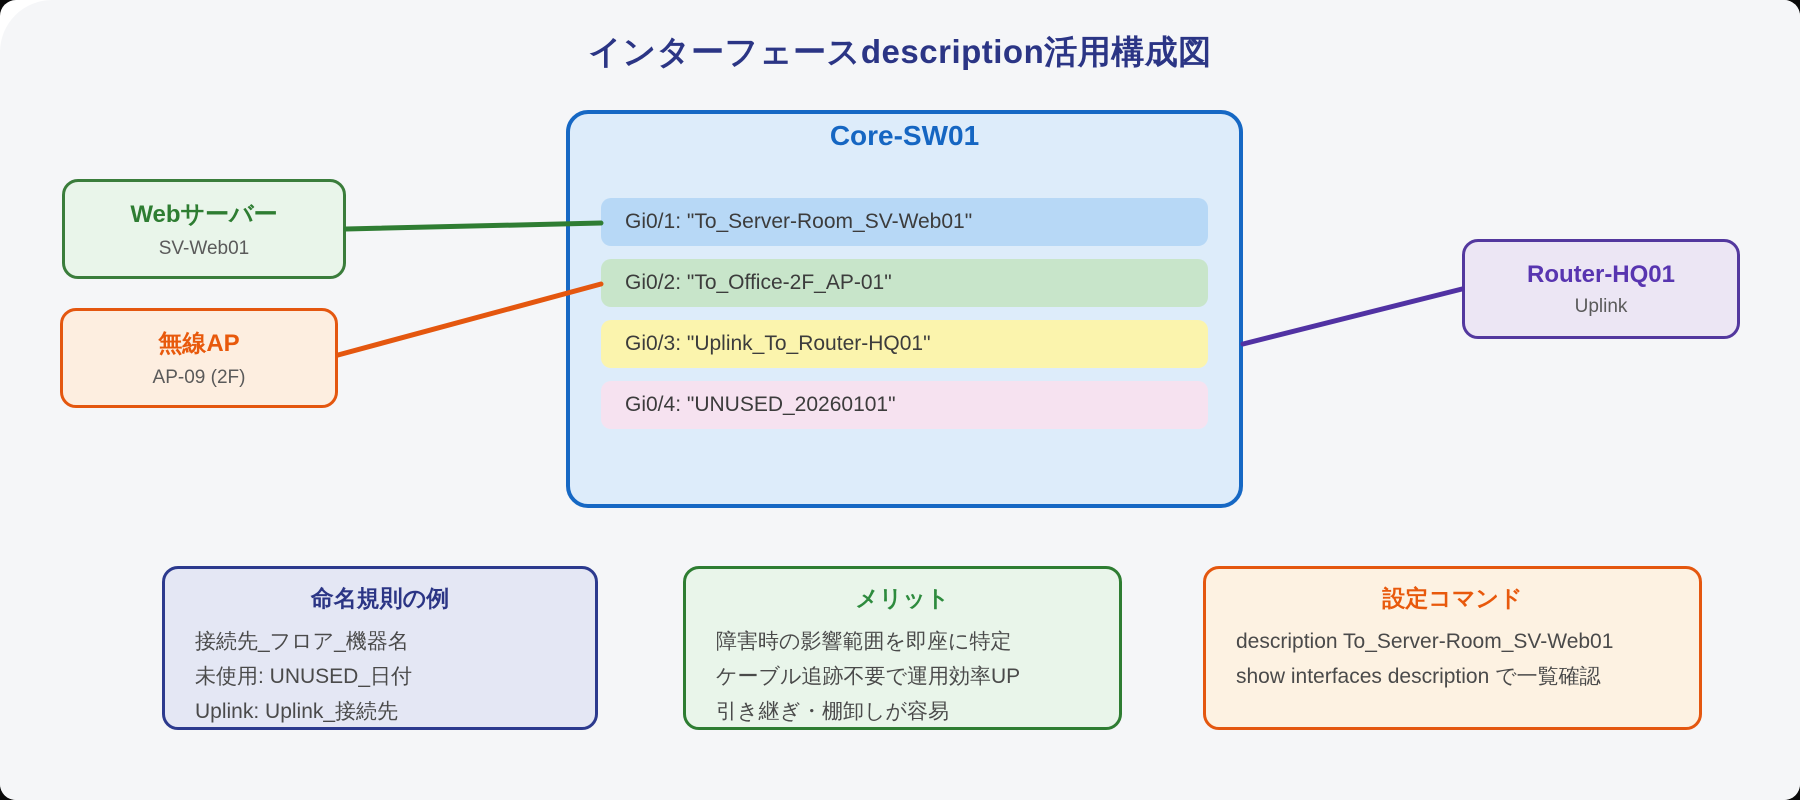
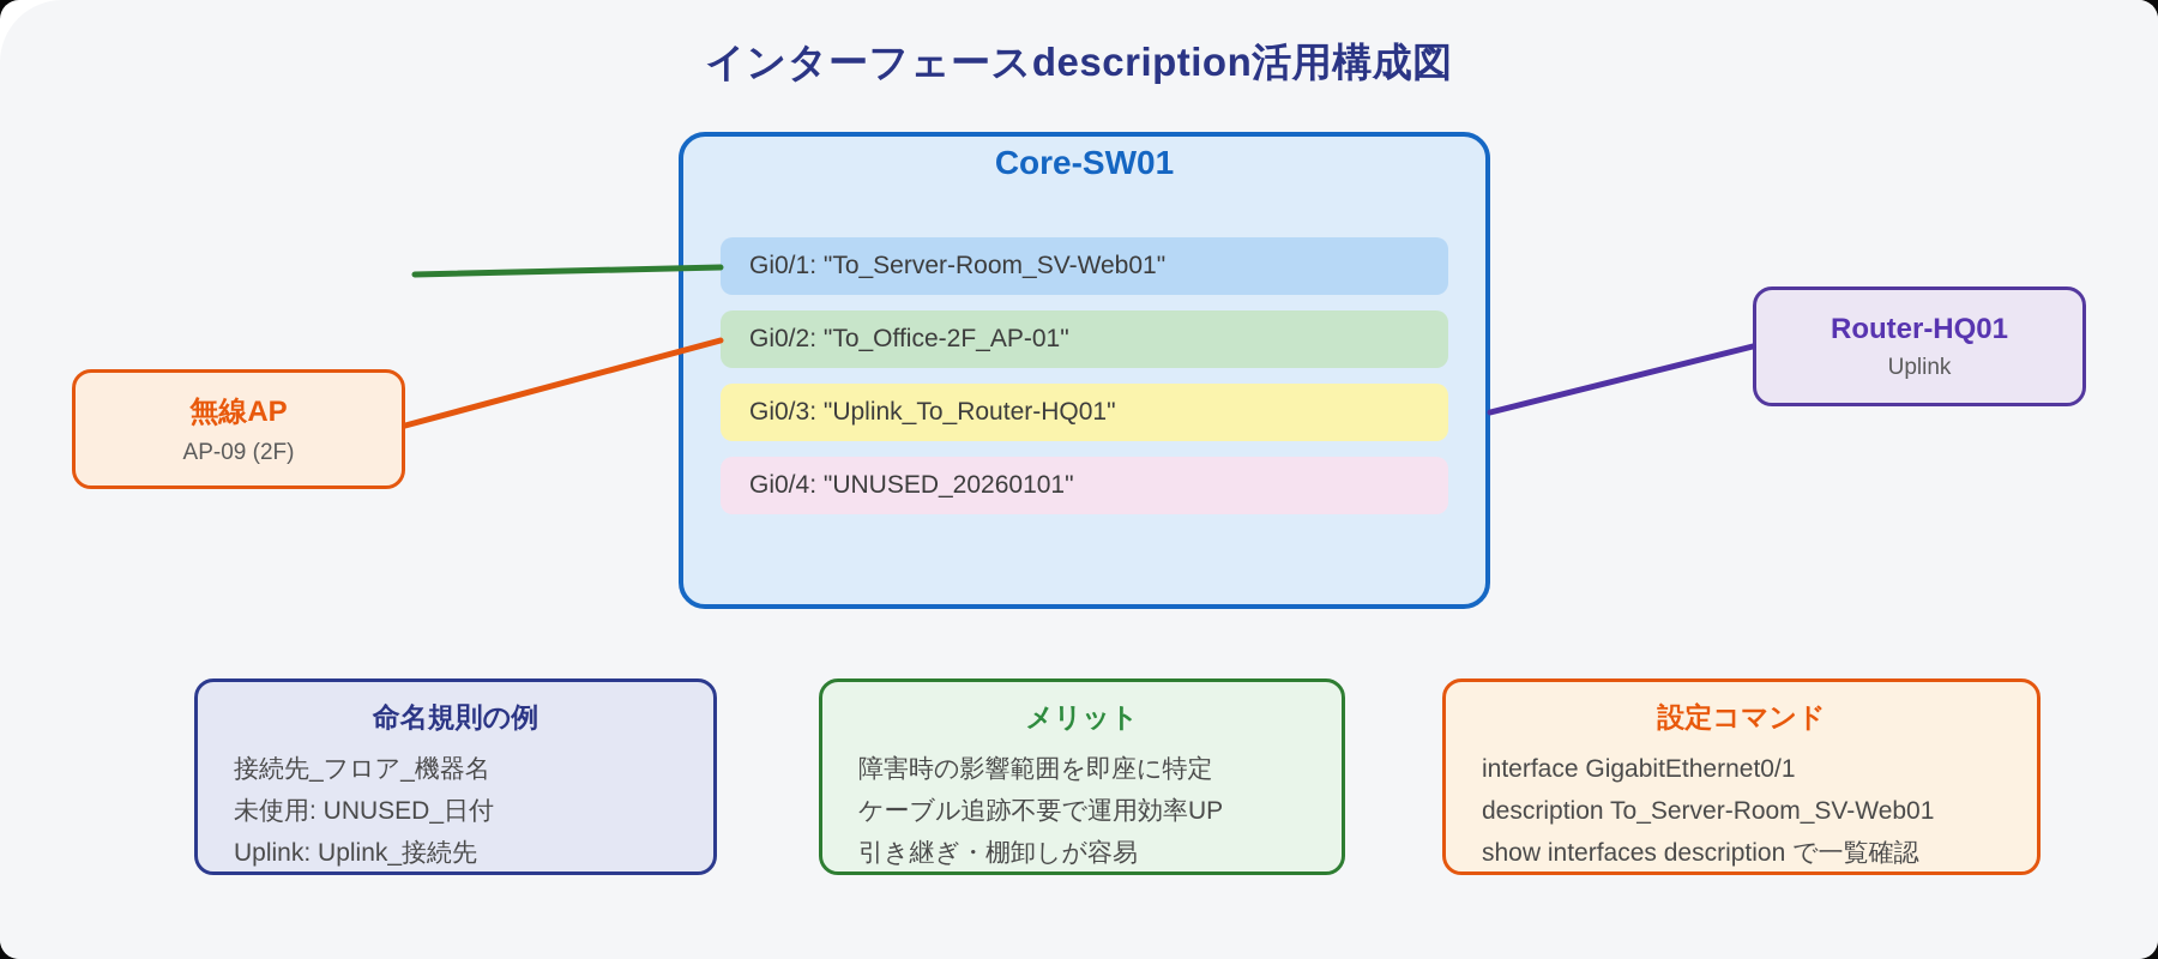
  インターフェースdescription活用構成図
  Core-SW01
  Gi0/1: "To_Server-Room_SV-Web01"
  Gi0/2: "To_Office-2F_AP-01"
  Gi0/3: "Uplink_To_Router-HQ01"
  Gi0/4: "UNUSED_20260101"
- Webサーバー
- SV-Web01
  無線AP
  AP-09 (2F)
  Router-HQ01
  Uplink
  命名規則の例
  接続先_フロア_機器名
  未使用: UNUSED_日付
  Uplink: Uplink_接続先
  メリット
  障害時の影響範囲を即座に特定
  ケーブル追跡不要で運用効率UP
  引き継ぎ・棚卸しが容易
  設定コマンド
+ interface GigabitEthernet0/1
  description To_Server-Room_SV-Web01
  show interfaces description で一覧確認
